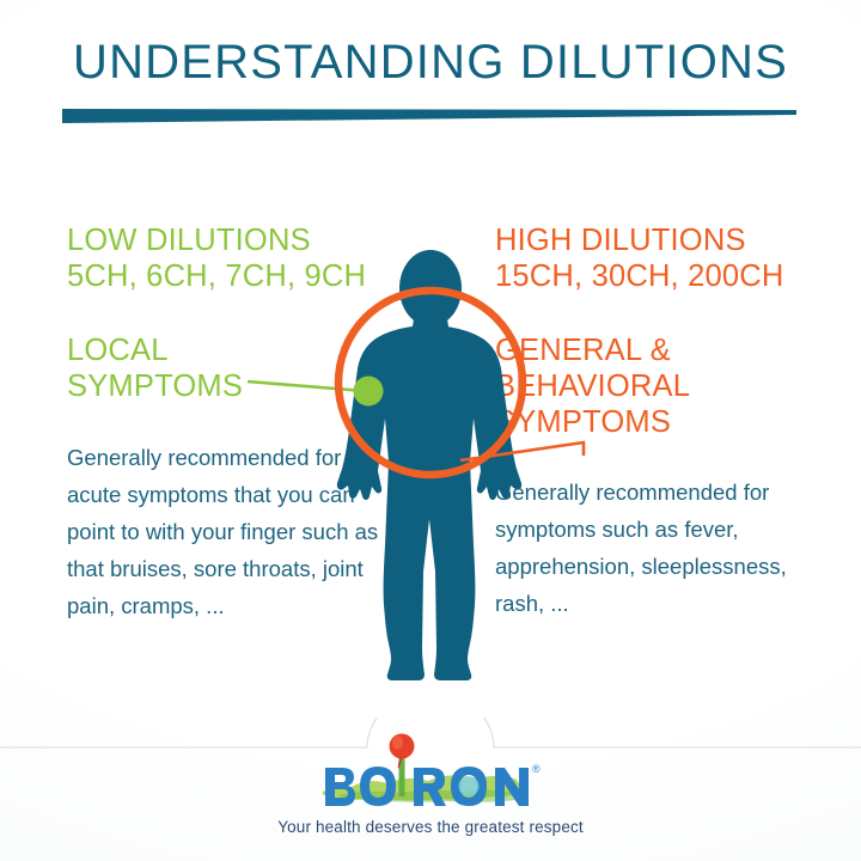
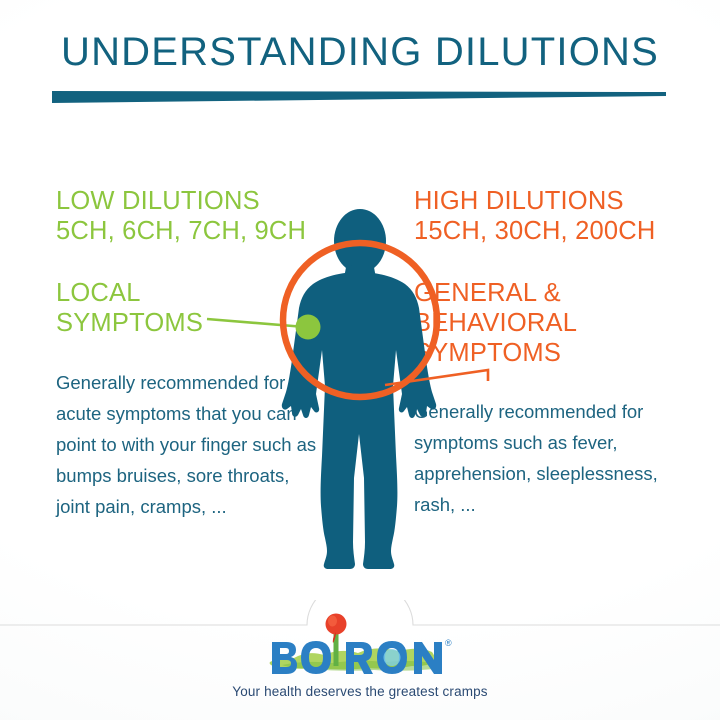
  UNDERSTANDING DILUTIONS
  LOW DILUTIONS
  5CH, 6CH, 7CH, 9CH
  LOCAL
  SYMPTOMS
- Generally recommended for acute symptoms that you can point to with your finger such as that bruises, sore throats, joint pain, cramps, ...
+ Generally recommended for acute symptoms that you can point to with your finger such as bumps bruises, sore throats, joint pain, cramps, ...
  HIGH DILUTIONS
  15CH, 30CH, 200CH
  GENERAL &
  BHAVIORAL
  YMPTOMS
  enerally recommended for symptoms such as fever, apprehension, sleeplessness, rash, ...
  ®
- Your health deserves the greatest respect
+ Your health deserves the greatest cramps
